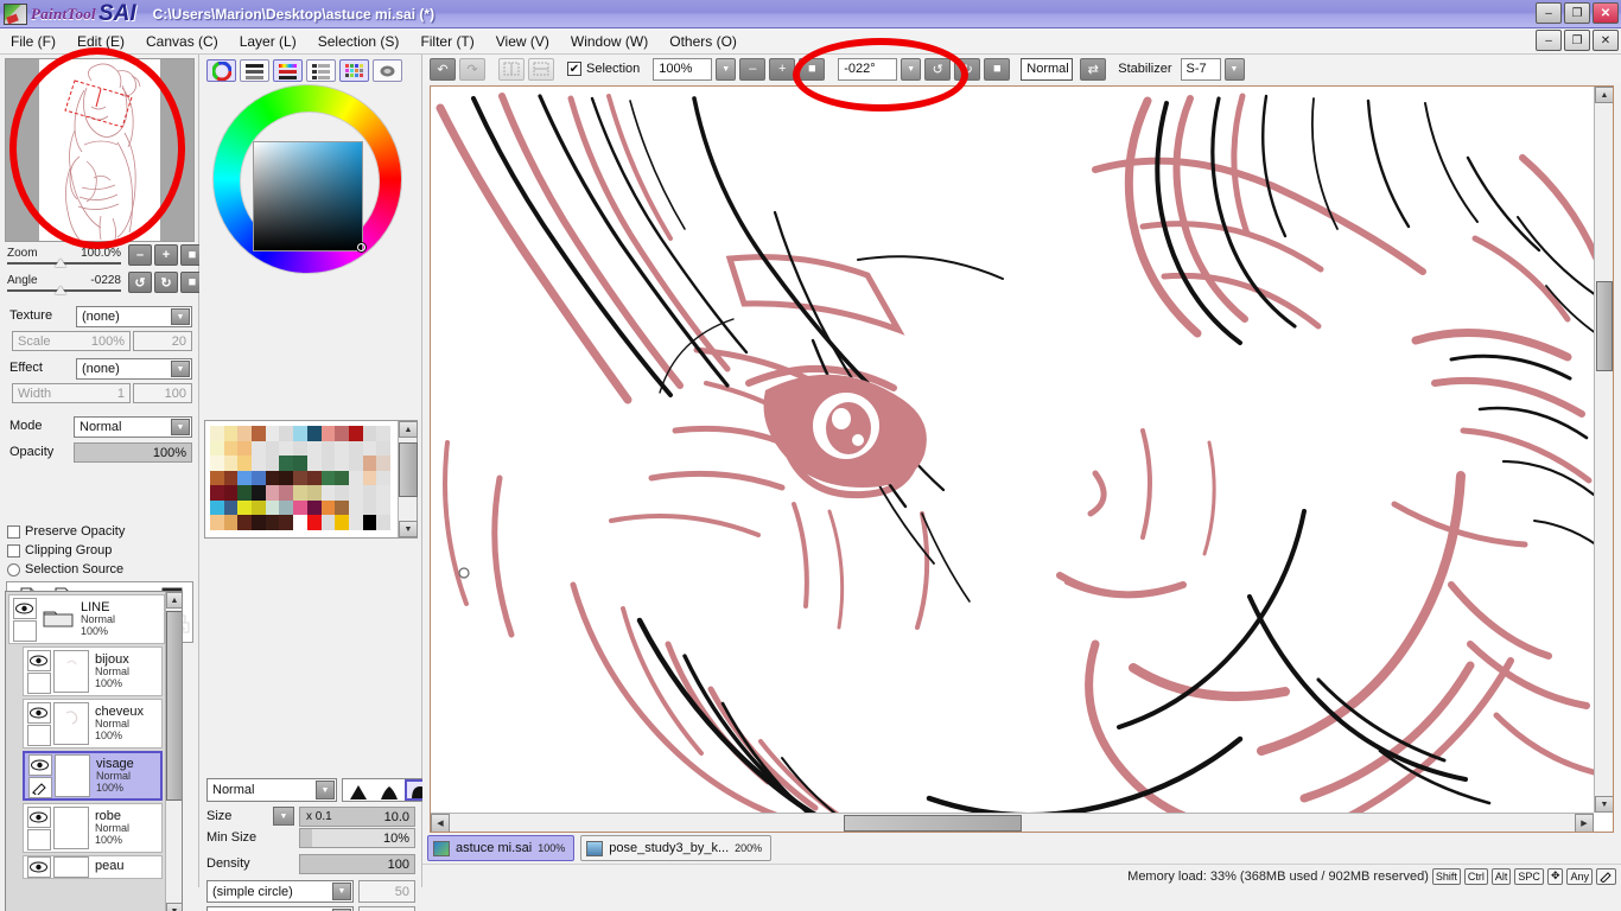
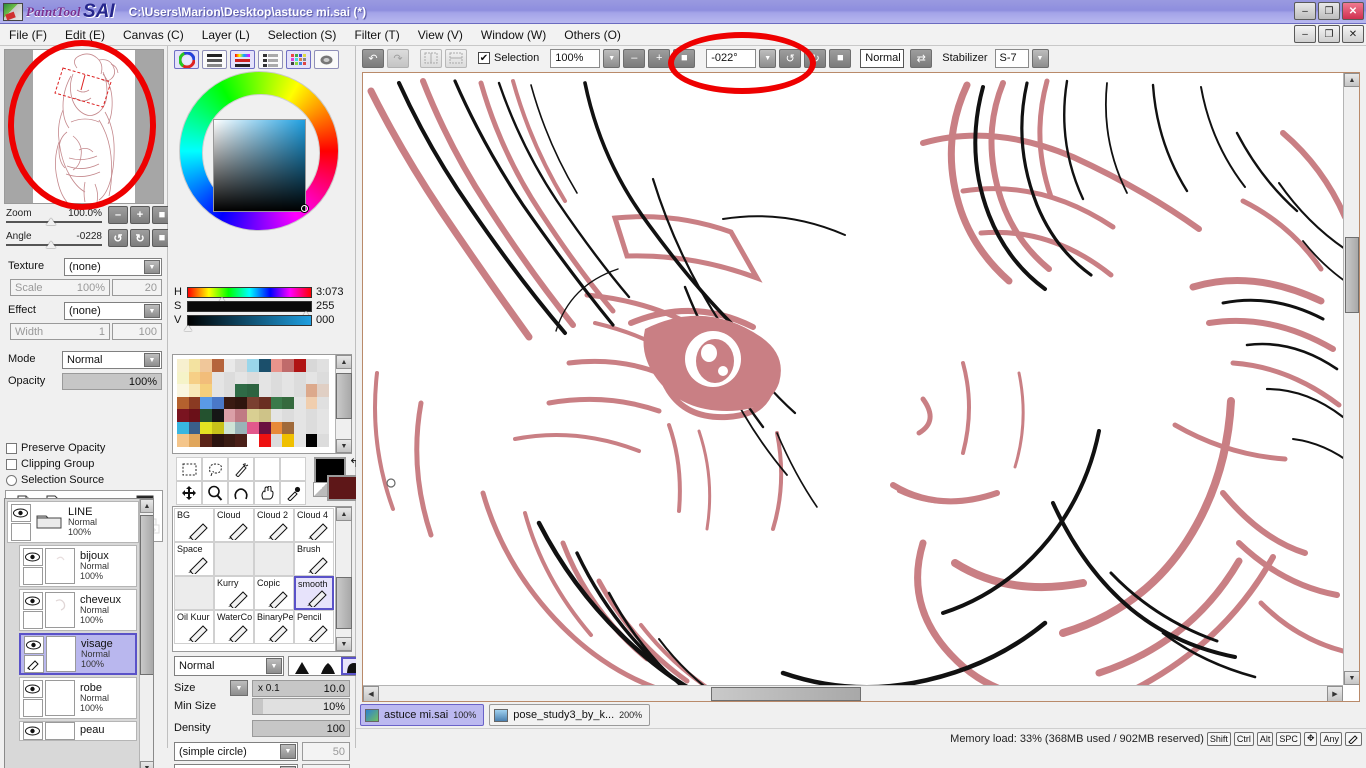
  PaintTool
  SAI
  C:\Users\Marion\Desktop\astuce mi.sai (*)
  –
  ❐
  ✕
  File (F)
  Edit (E)
  Canvas (C)
  Layer (L)
  Selection (S)
  Filter (T)
  View (V)
  Window (W)
  Others (O)
  –
  ❐
  ✕
  Zoom
  100.0%
  –
  +
  ■
  Angle
  -0228
  ↺
  ↻
  ■
  Texture
  (none)
  Scale
  100%
  20
  Effect
  (none)
  Width
  1
  100
  Mode
  Normal
  Opacity
  100%
  Preserve Opacity
  Clipping Group
  Selection Source
  LINE
  Normal
  100%
  bijoux
  Normal
  100%
  cheveux
  Normal
  100%
  visage
  Normal
  100%
  robe
  Normal
  100%
  peau
+ H
+ 3:073
+ S
+ 255
+ V
+ 000
+ ↰
+ BG
+ Cloud
+ Cloud 2
+ Cloud 4
+ Space
+ Brush
+ Kurry
+ Copic
+ smooth
+ Oil Kuur
+ WaterCo
+ BinaryPe
+ Pencil
  Normal
  Size
  x 0.1
  10.0
  Min Size
  10%
  Density
  100
  (simple circle)
  50
  ↶
  ↷
  ✔
  Selection
  100%
  –
  +
  ■
  -022°
  ↺
  ↻
  ■
  Normal
  ⇄
  Stabilizer
  S-7
  astuce mi.sai
  100%
  pose_study3_by_k...
  200%
  Memory load: 33% (368MB used / 902MB reserved)
  Shift
  Ctrl
  Alt
  SPC
  ✥
  Any
